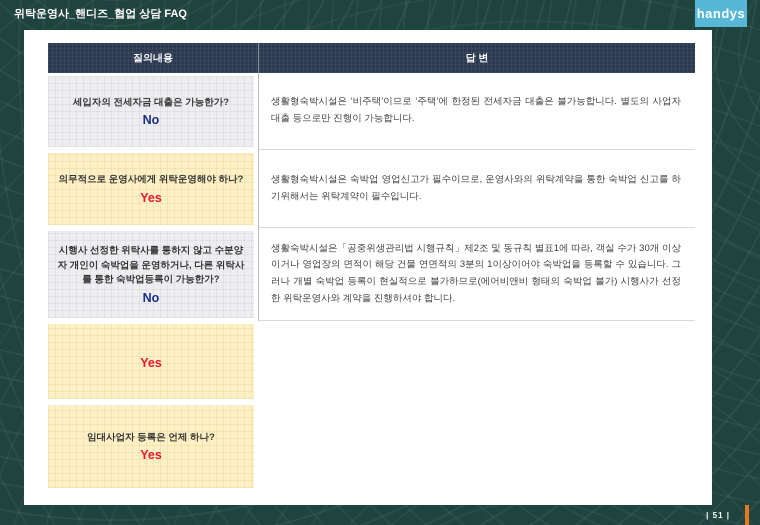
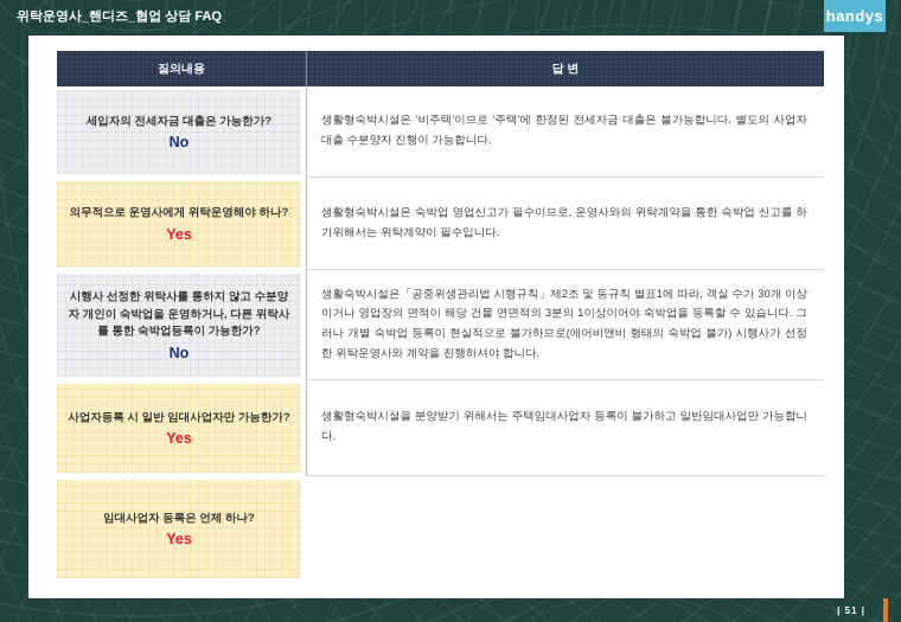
  위탁운영사_핸디즈_협업 상담 FAQ
  handys
  질의내용
  답 변
  세입자의 전세자금 대출은 가능한가?
  No
- 생활형숙박시설은 ‘비주택’이므로 ‘주택’에 한정된 전세자금 대출은 불가능합니다. 별도의 사업자대출 등으로만 진행이 가능합니다.
+ 생활형숙박시설은 ‘비주택’이므로 ‘주택’에 한정된 전세자금 대출은 불가능합니다. 별도의 사업자대출 수분양자 진행이 가능합니다.
  의무적으로 운영사에게 위탁운영해야 하나?
  Yes
  생활형숙박시설은 숙박업 영업신고가 필수이므로, 운영사와의 위탁계약을 통한 숙박업 신고를 하기위해서는 위탁계약이 필수입니다.
  시행사 선정한 위탁사를 통하지 않고 수분양자 개인이 숙박업을 운영하거나, 다른 위탁사를 통한 숙박업등록이 가능한가?
  No
  생활숙박시설은「공중위생관리법 시행규칙」제2조 및 동규칙 별표1에 따라, 객실 수가 30개 이상이거나 영업장의 면적이 해당 건물 연면적의 3분의 1이상이어야 숙박업을 등록할 수 있습니다. 그러나 개별 숙박업 등록이 현실적으로 불가하므로(에어비앤비 형태의 숙박업 불가) 시행사가 선정한 위탁운영사와 계약을 진행하셔야 합니다.
+ 사업자등록 시 일반 임대사업자만 가능한가?
  Yes
+ 생활형숙박시설을 분양받기 위해서는 주택임대사업자 등록이 불가하고 일반임대사업만 가능합니다.
  임대사업자 등록은 언제 하나?
  Yes
  | 51 |
